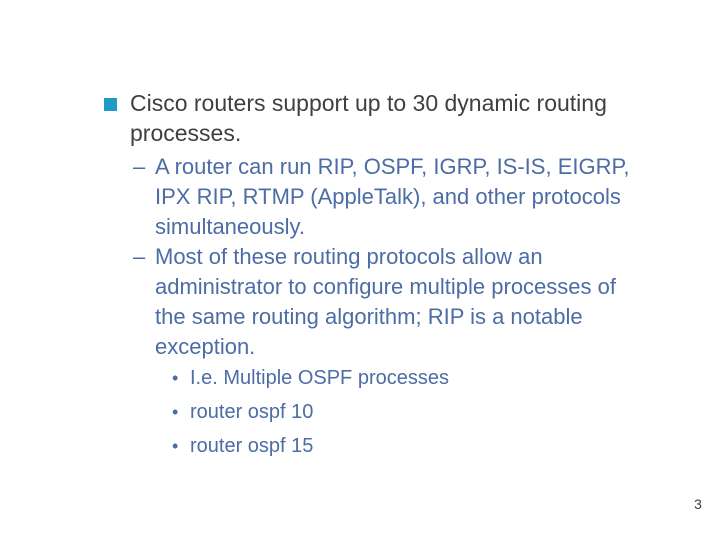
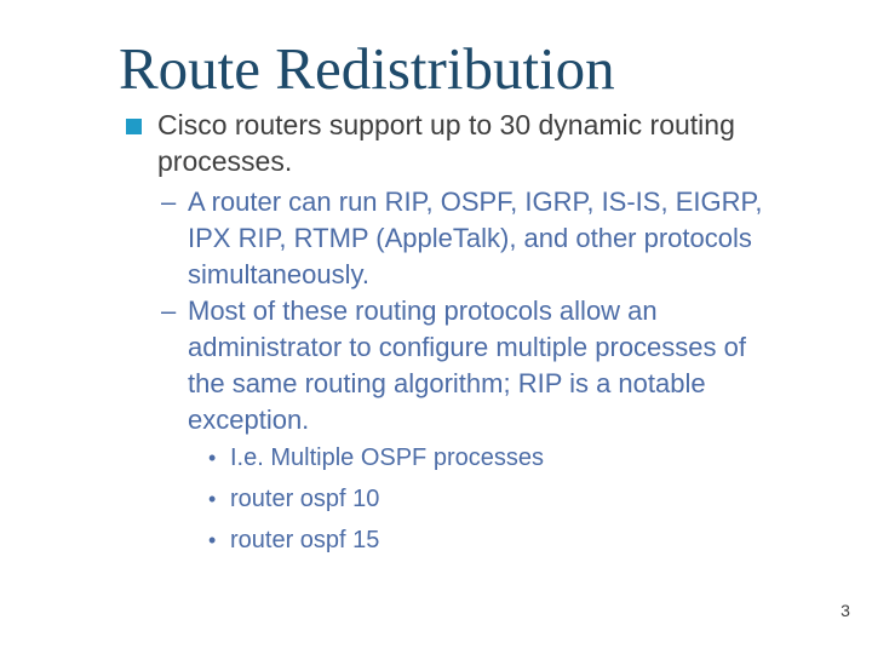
+ Route Redistribution
  Cisco routers support up to 30 dynamic routing
  processes.
  –
  A router can run RIP, OSPF, IGRP, IS-IS, EIGRP,
  IPX RIP, RTMP (AppleTalk), and other protocols
  simultaneously.
  –
  Most of these routing protocols allow an
  administrator to configure multiple processes of
  the same routing algorithm; RIP is a notable
  exception.
  •
  I.e. Multiple OSPF processes
  •
  router ospf 10
  •
  router ospf 15
  3
